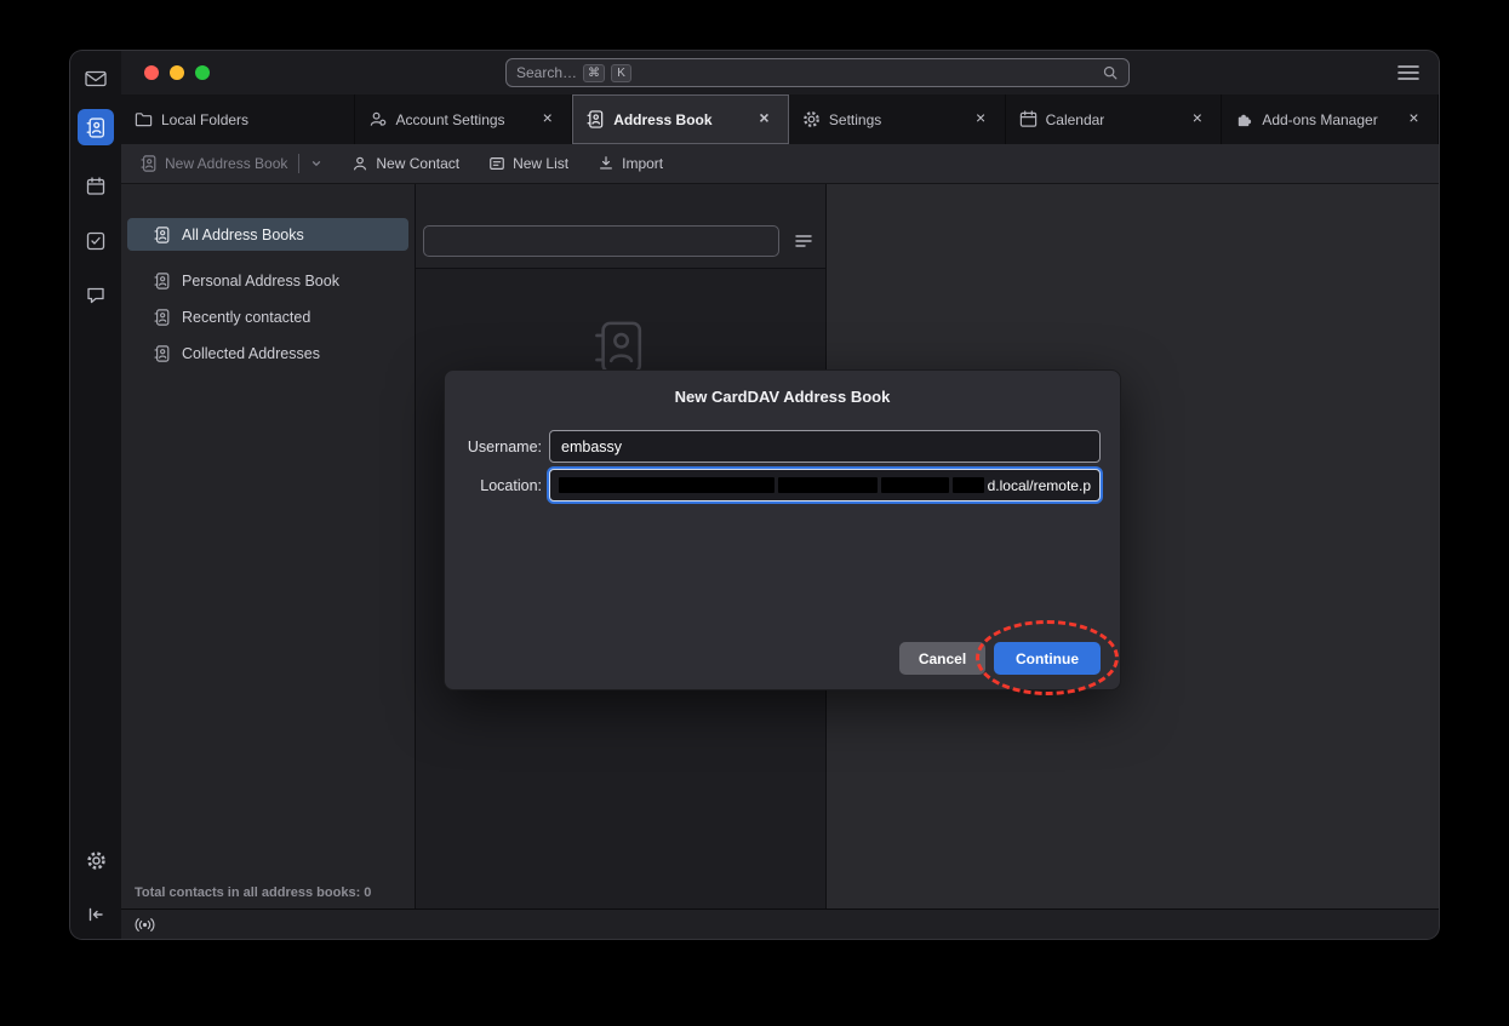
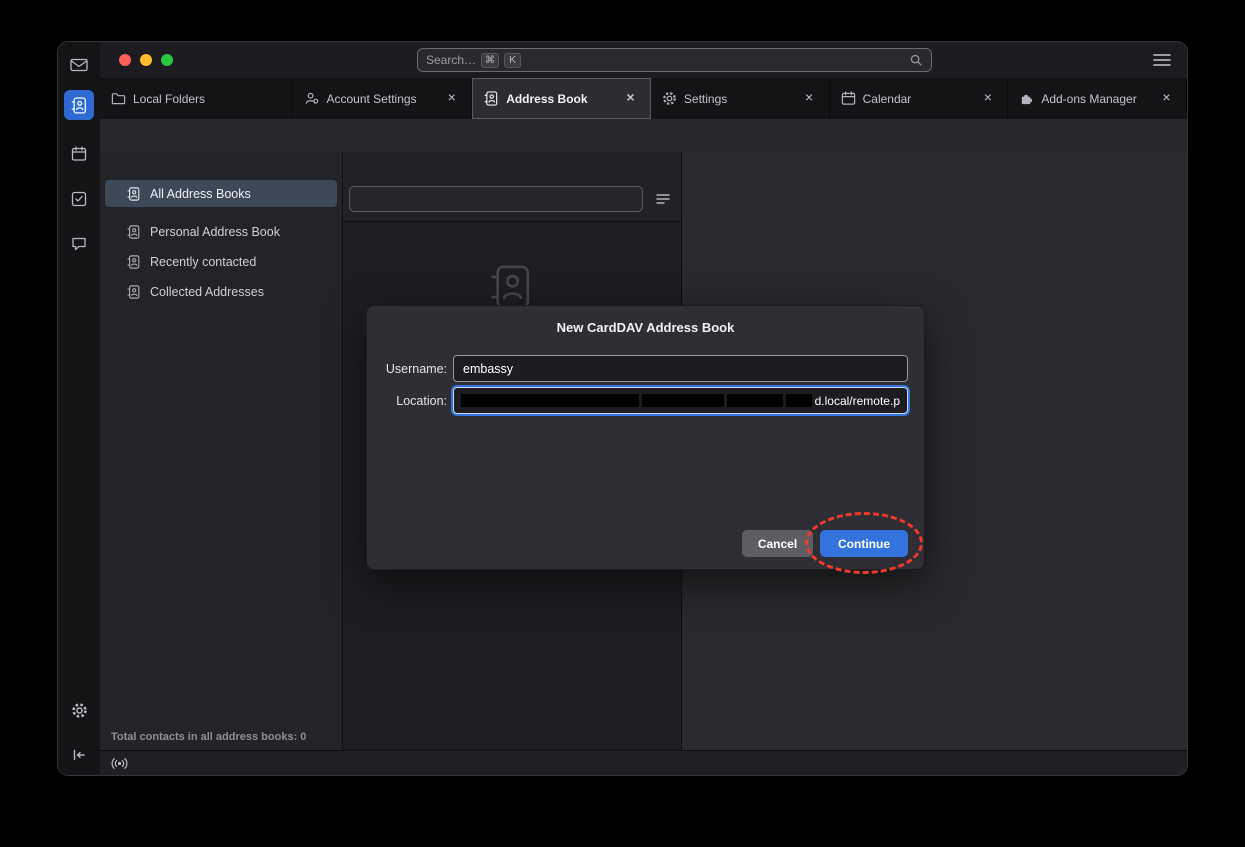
  Search…
  ⌘
  K
  Local Folders
  Account Settings
  ×
  Address Book
  ×
  Settings
  ×
  Calendar
  ×
  Add-ons Manager
  ×
- New Address Book
- New Contact
- New List
- Import
  All Address Books
  Personal Address Book
  Recently contacted
  Collected Addresses
  Total contacts in all address books: 0
  New CardDAV Address Book
  Username:
  embassy
  Location:
  d.local/remote.p
  Cancel
  Continue
